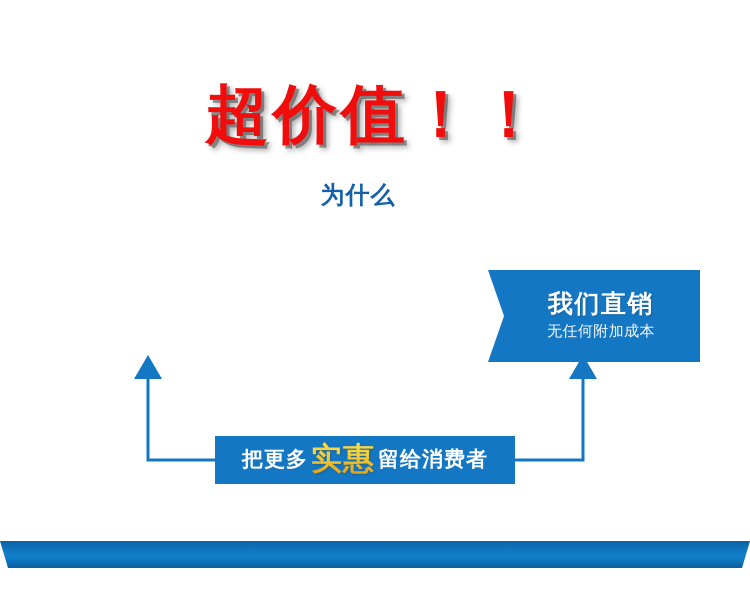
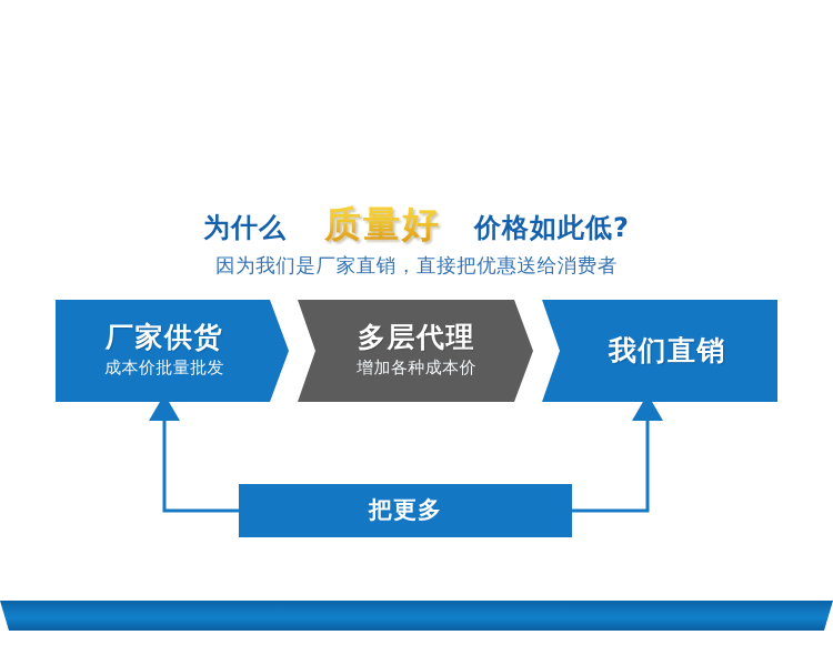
- 超价值！！
  为什么
+ 质量好
+ 价格如此低?
+ 因为我们是厂家直销，直接把优惠送给消费者
+ 厂家供货
+ 成本价批量批发
+ 多层代理
+ 增加各种成本价
  我们直销
- 无任何附加成本
  把更多
- 实惠
- 留给消费者
